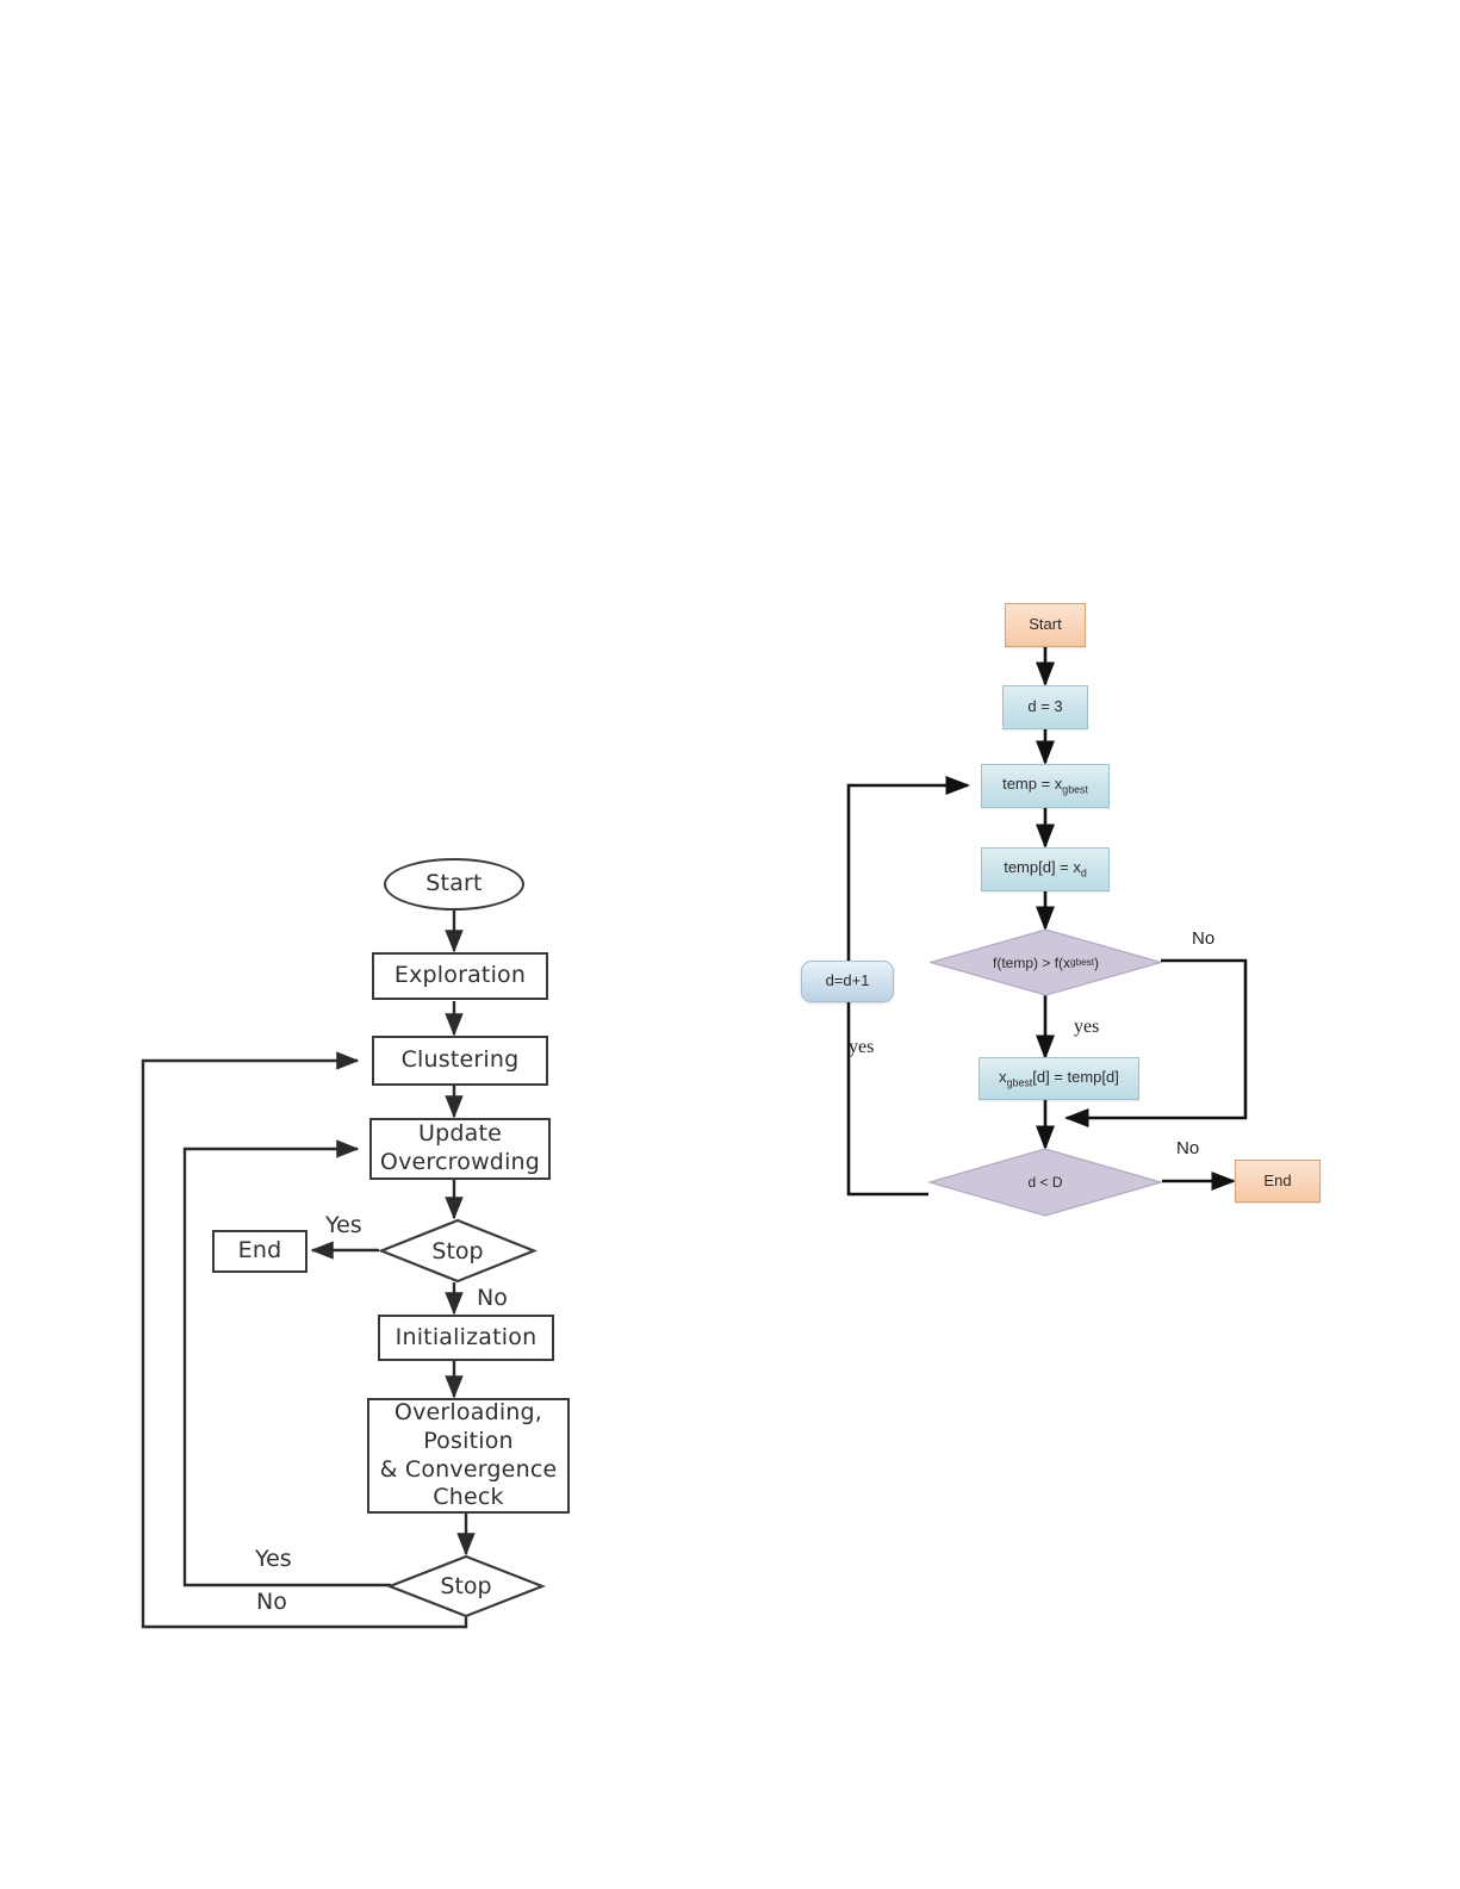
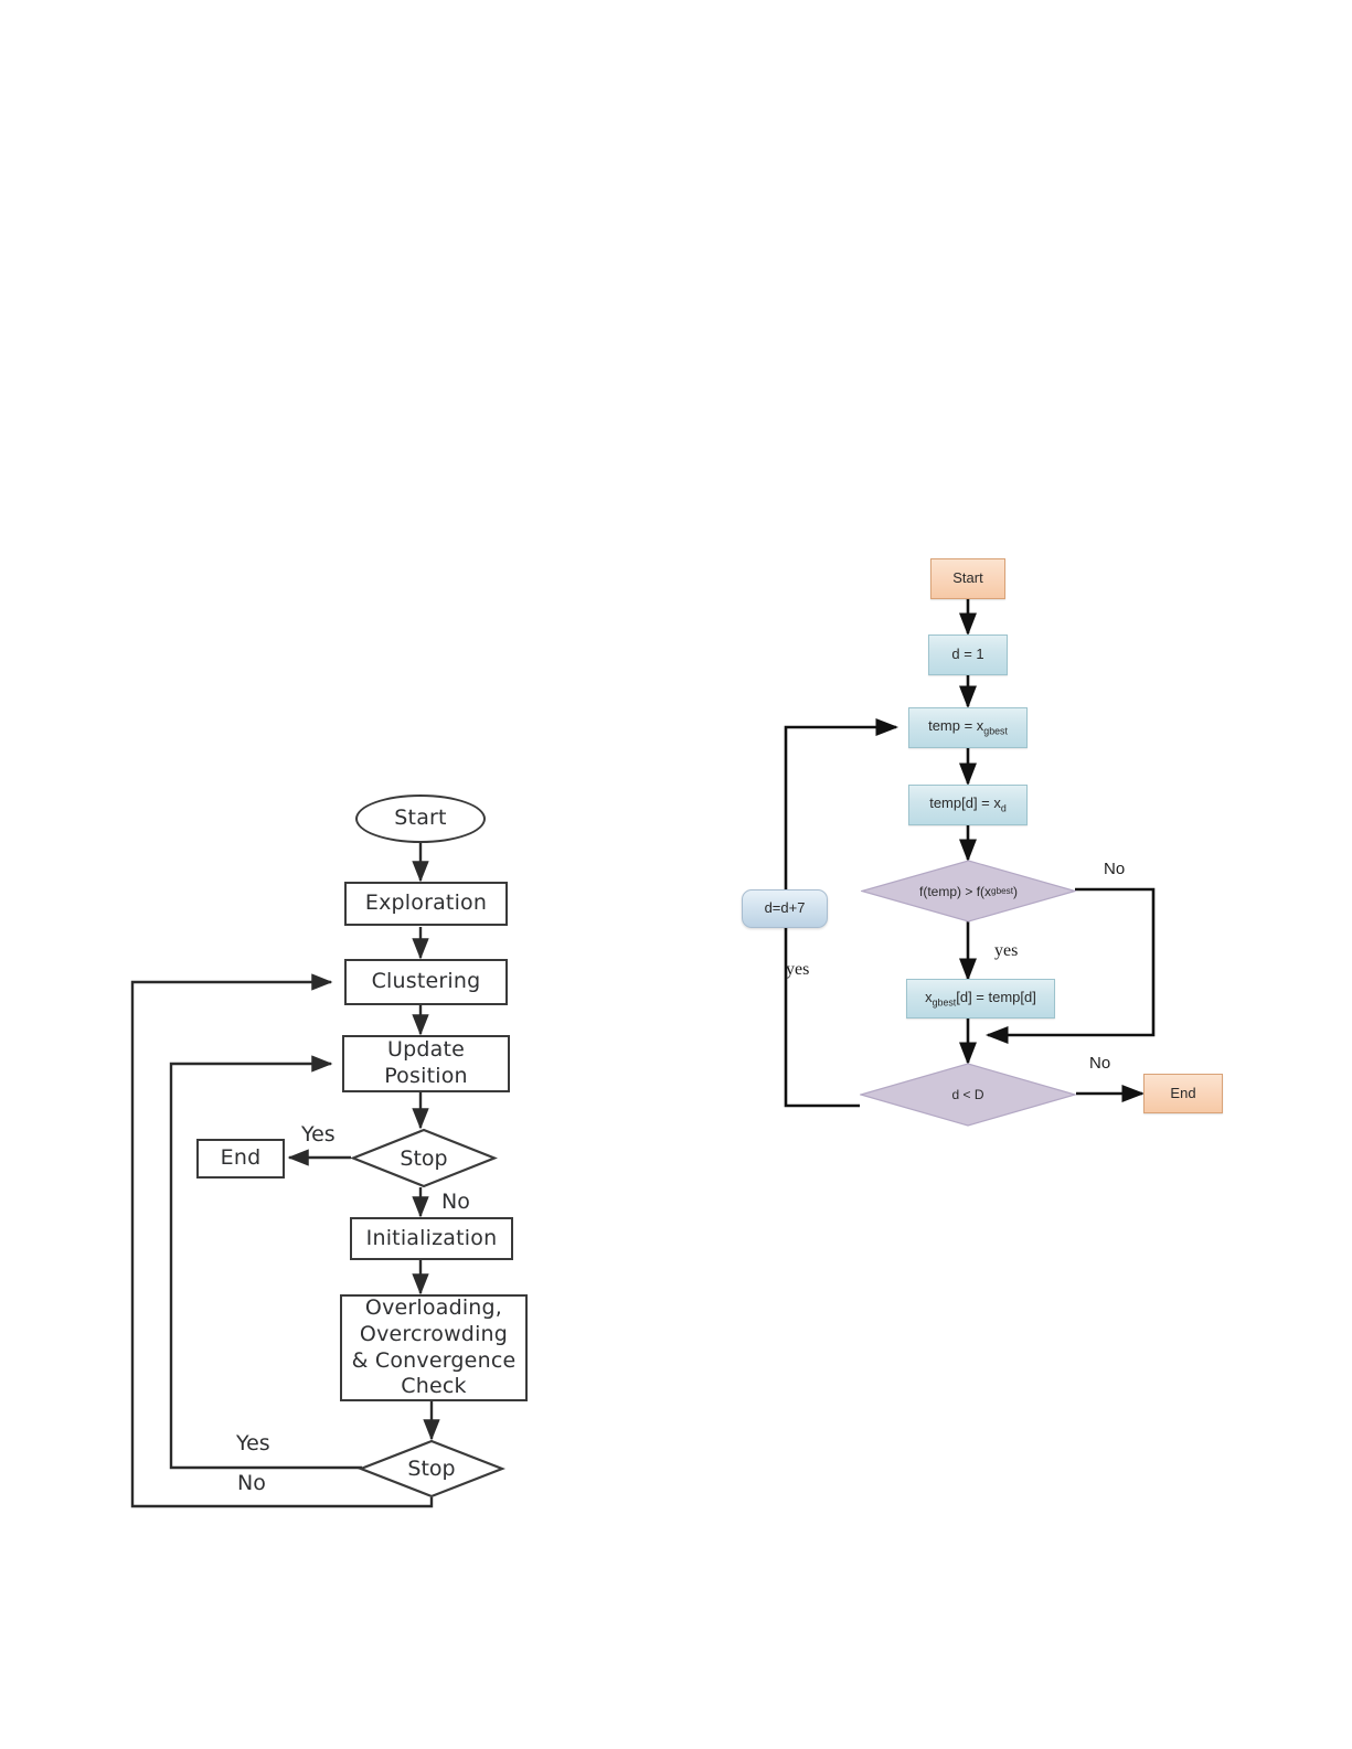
  Start
  Exploration
  Clustering
  Update
- Overcrowding
+ Position
  Stop
  End
  Initialization
  Overloading,
- Position
+ Overcrowding
  & Convergence
  Check
  Stop
  Yes
  No
  Yes
  No
  Start
- d = 3
+ d = 1
  temp = xgbest
  temp[d] = xd
  f(temp) > f(x
  gbest
  )
  xgbest[d] = temp[d]
- d=d+1
+ d=d+7
  d < D
  End
  No
  yes
  No
  yes
